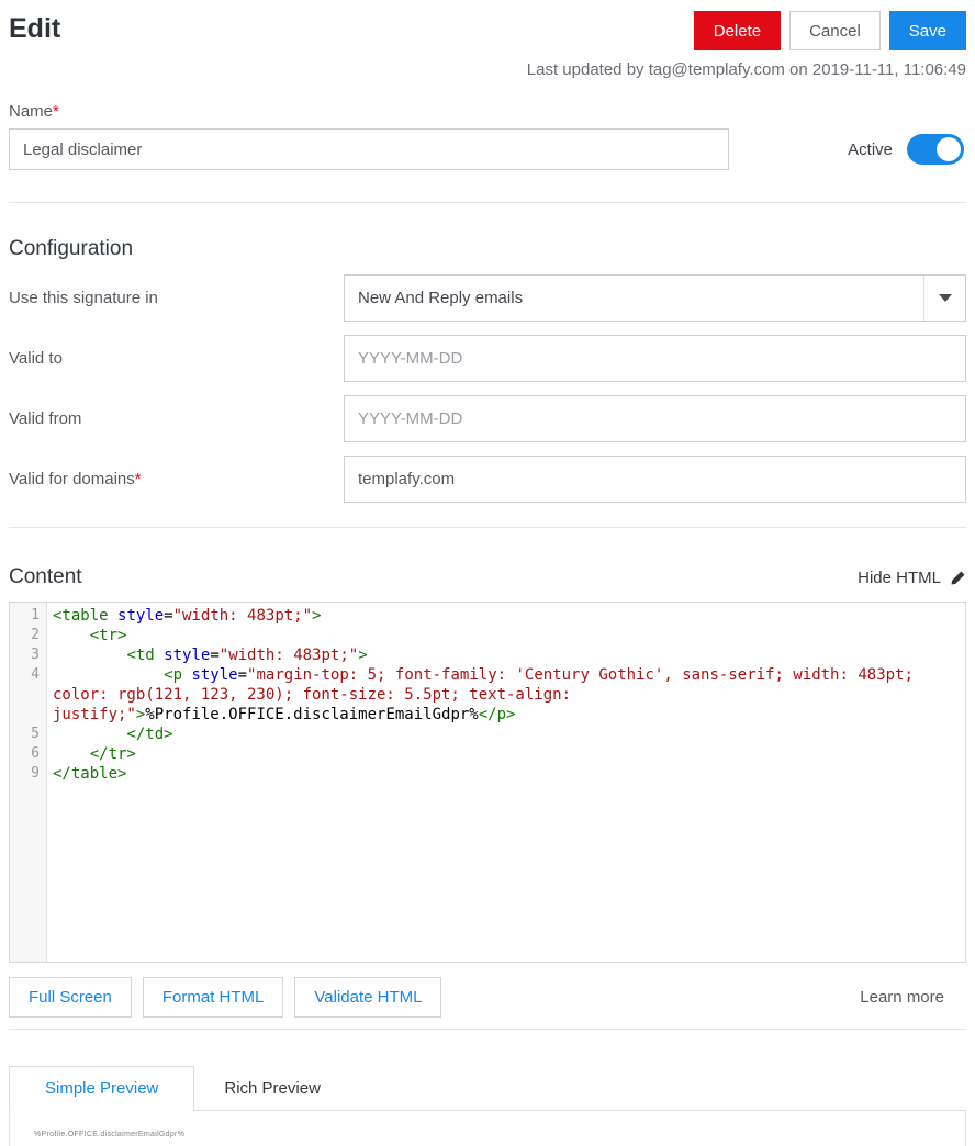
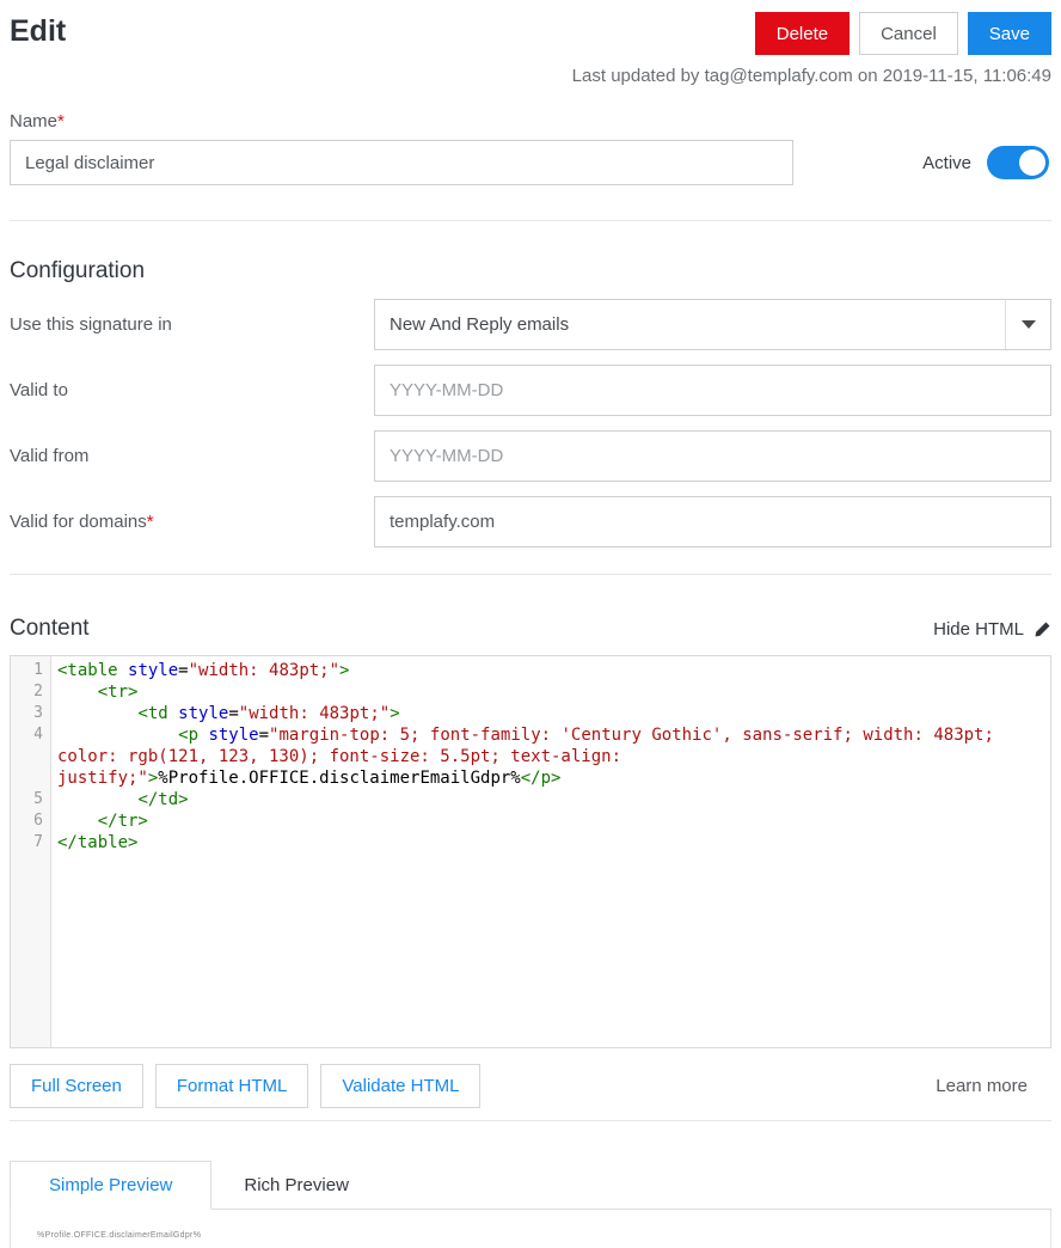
  Edit
  Delete
  Cancel
  Save
- Last updated by tag@templafy.com on 2019-11-11, 11:06:49
+ Last updated by tag@templafy.com on 2019-11-15, 11:06:49
  Name*
  Legal disclaimer
  Active
  Configuration
  Use this signature in
  New And Reply emails
  Valid to
  YYYY-MM-DD
  Valid from
  YYYY-MM-DD
  Valid for domains*
  templafy.com
  Content
  Hide HTML
  1
  <table style="width: 483pt;">
  2
  <tr>
  3
  <td style="width: 483pt;">
  4
  <p style="margin-top: 5; font-family: 'Century Gothic', sans-serif; width: 483pt;
- color: rgb(121, 123, 230); font-size: 5.5pt; text-align:
+ color: rgb(121, 123, 130); font-size: 5.5pt; text-align:
  justify;">%Profile.OFFICE.disclaimerEmailGdpr%</p>
  5
  </td>
  6
  </tr>
- 9
+ 7
  </table>
  Full Screen
  Format HTML
  Validate HTML
  Learn more
  Simple Preview
  Rich Preview
